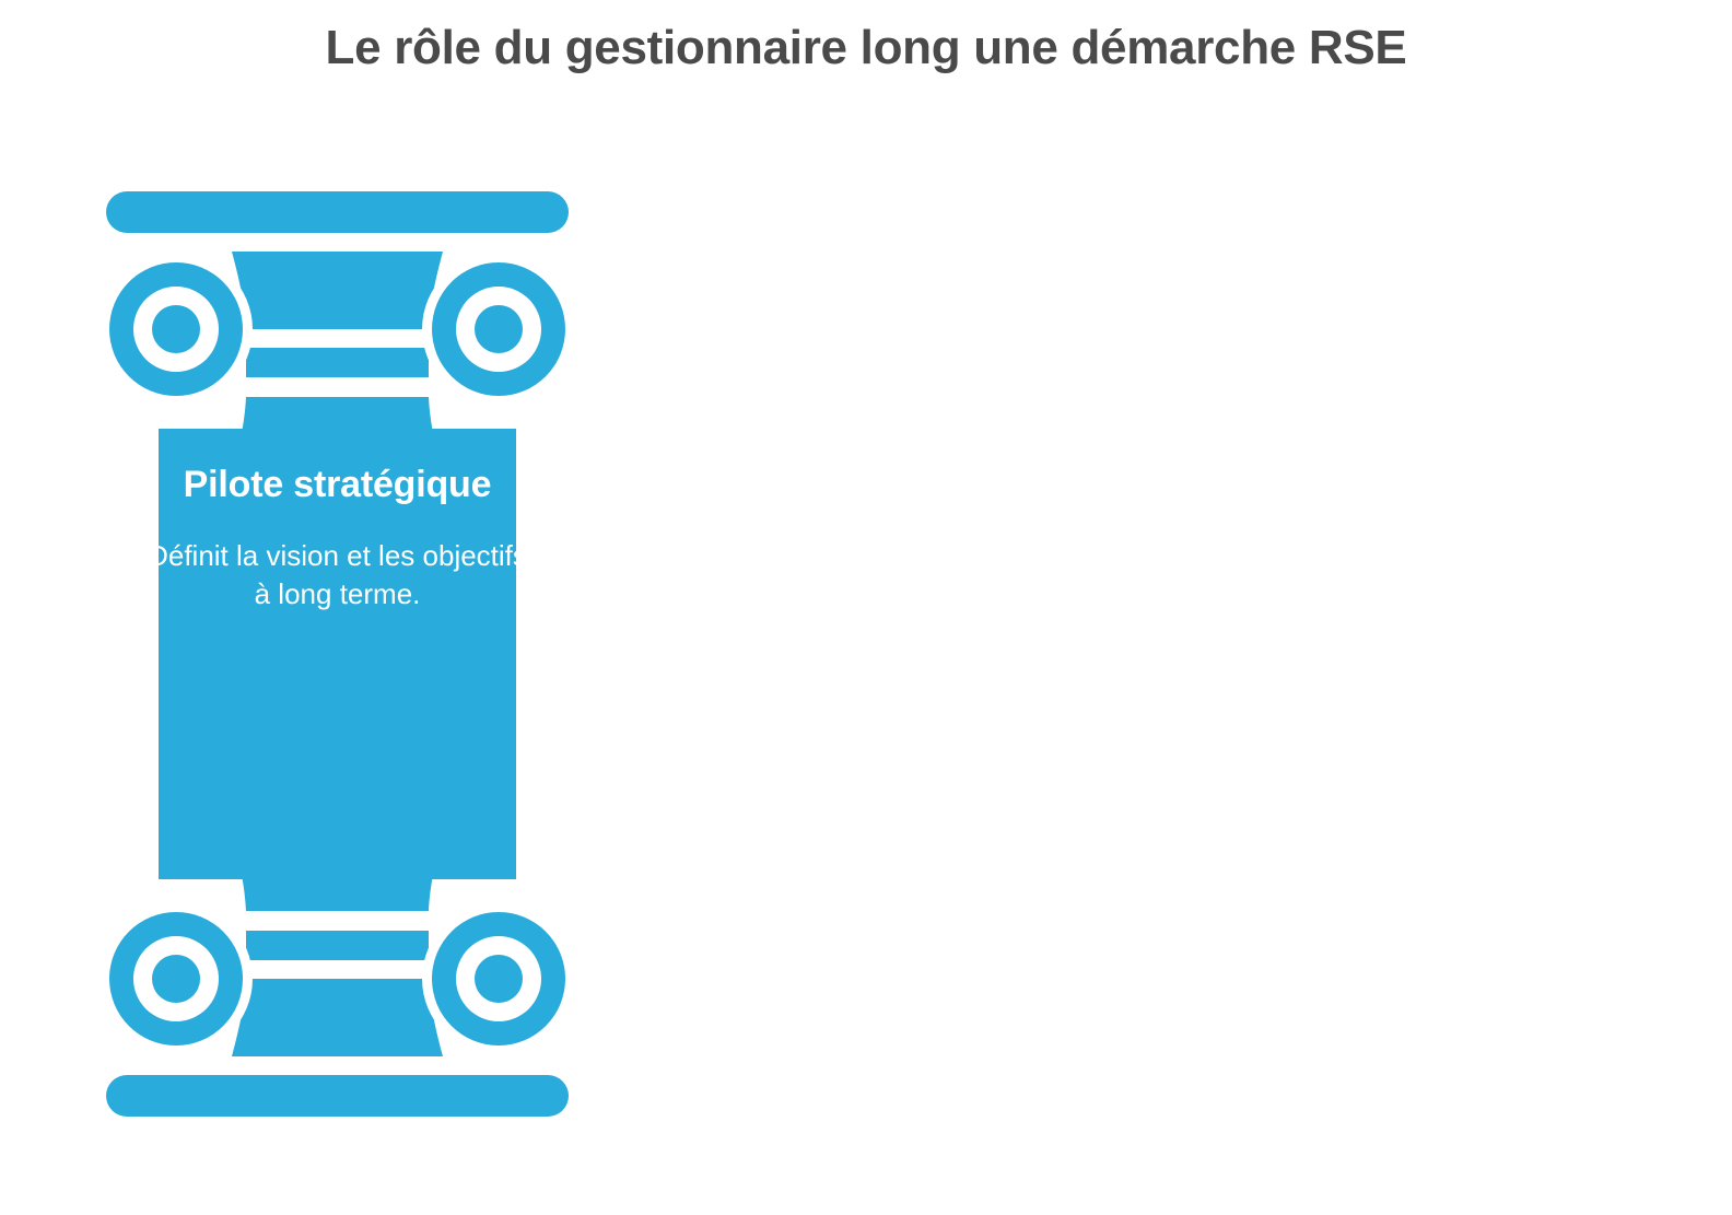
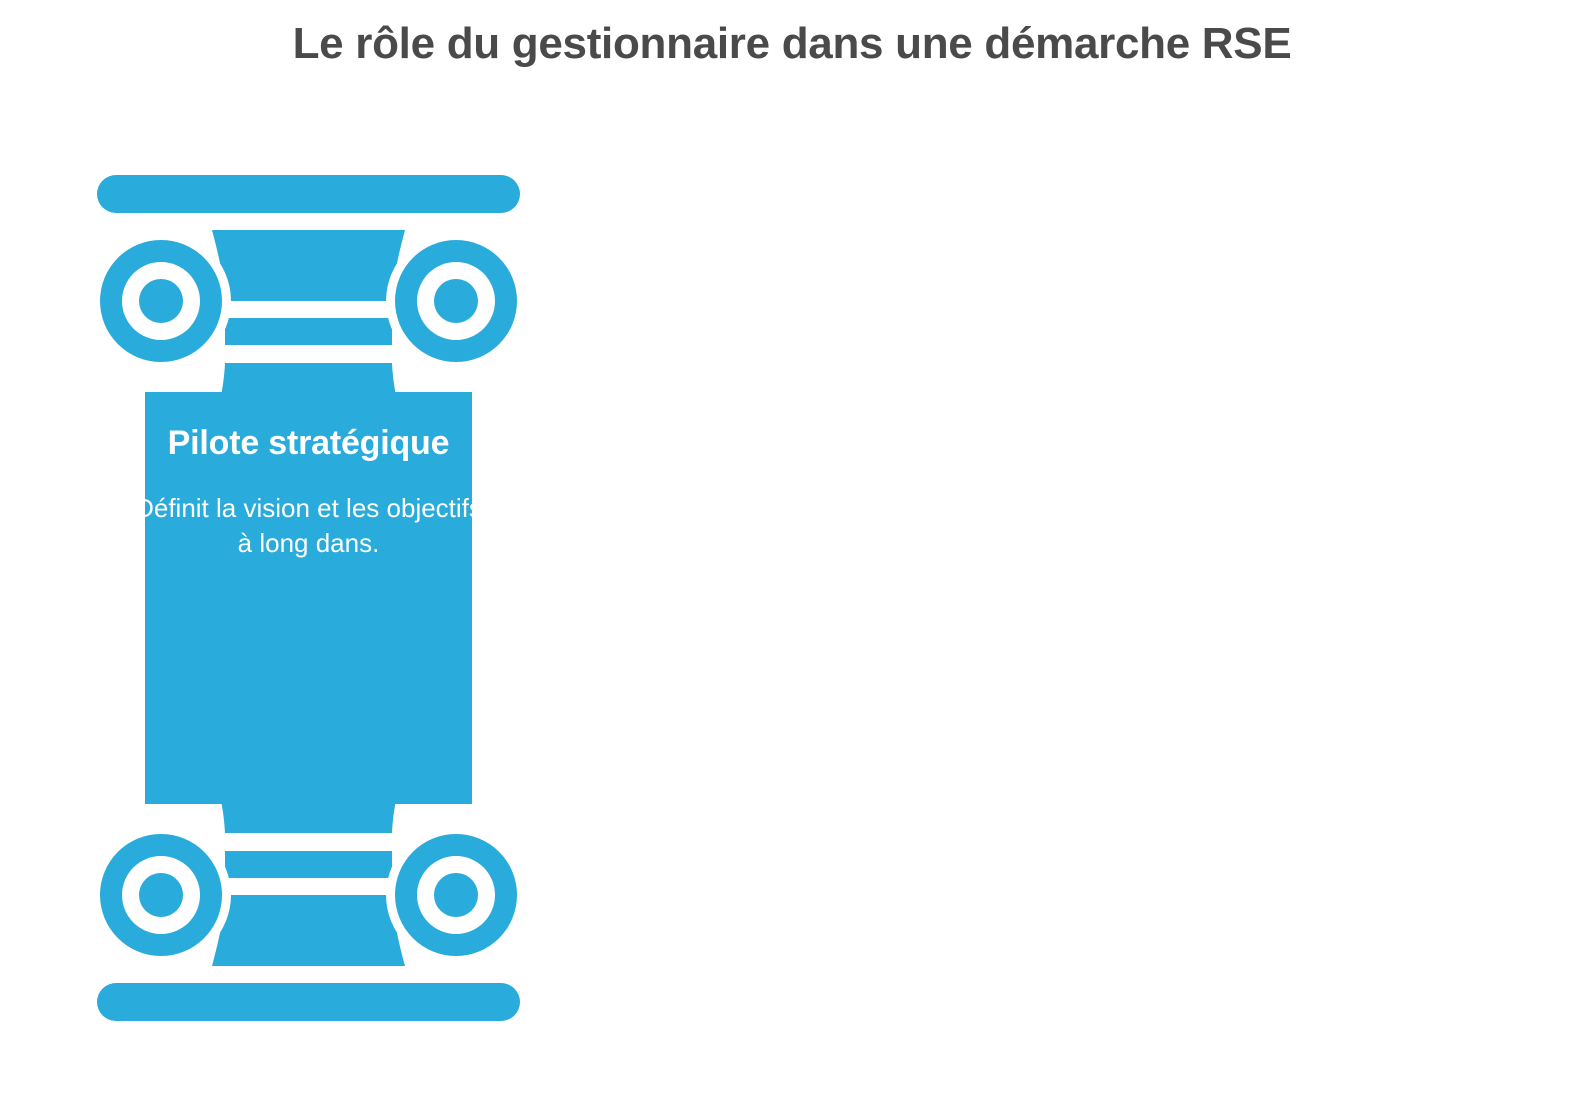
- Le rôle du gestionnaire long une démarche RSE
+ Le rôle du gestionnaire dans une démarche RSE
  Pilote stratégique
- Définit la vision et les objectifs à long terme.
+ Définit la vision et les objectifs à long dans.
